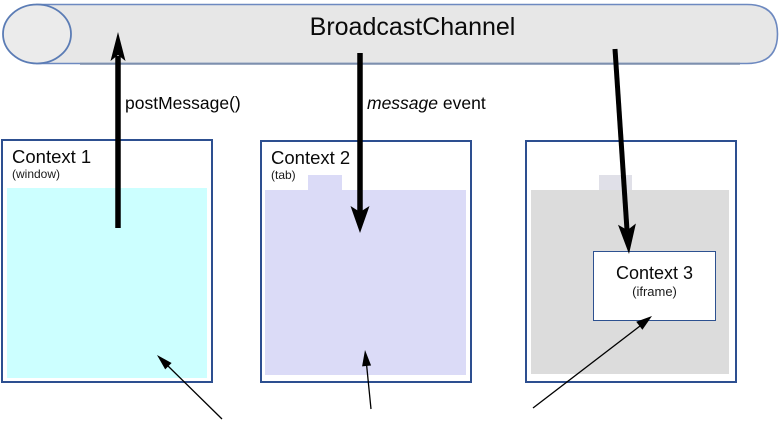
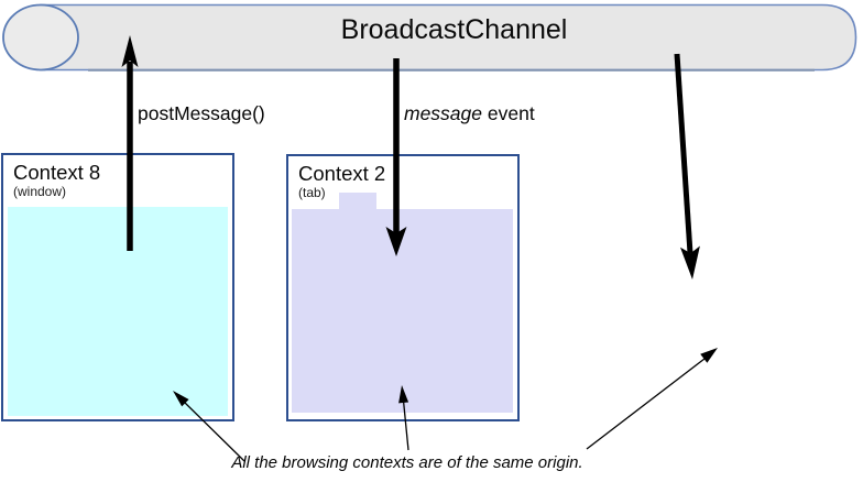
  BroadcastChannel
- Context 1
+ Context 8
  (window)
  Context 2
  (tab)
- Context 3
- (iframe)
  postMessage()
  message event
+ All the browsing contexts are of the same origin.
